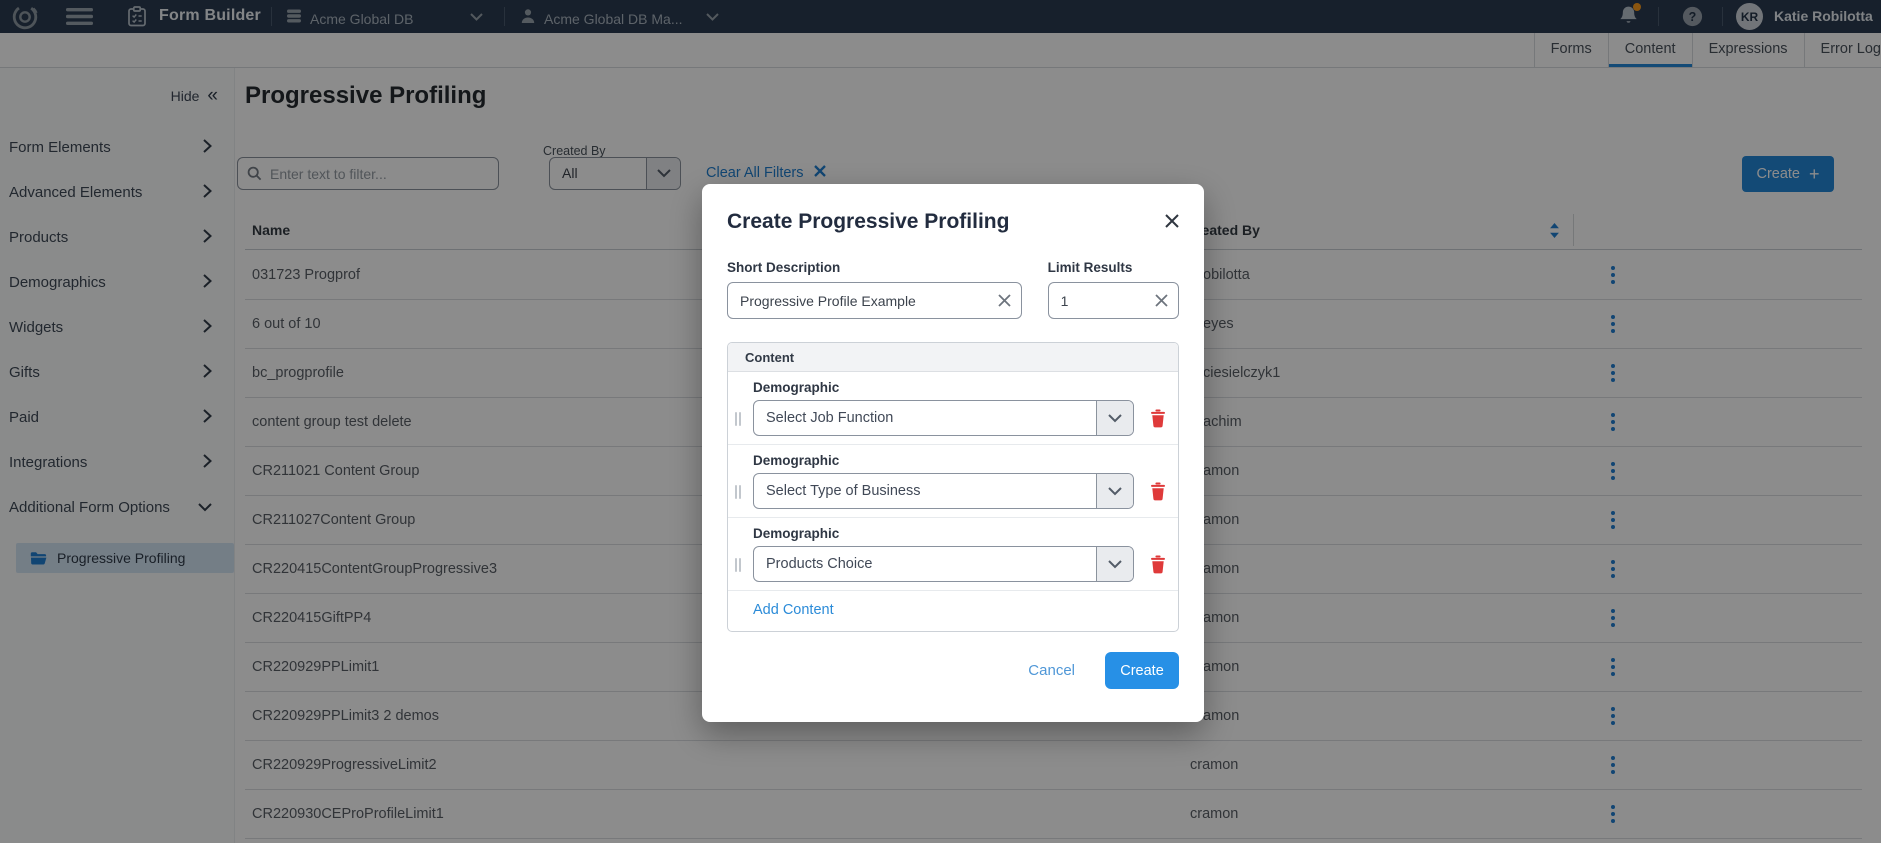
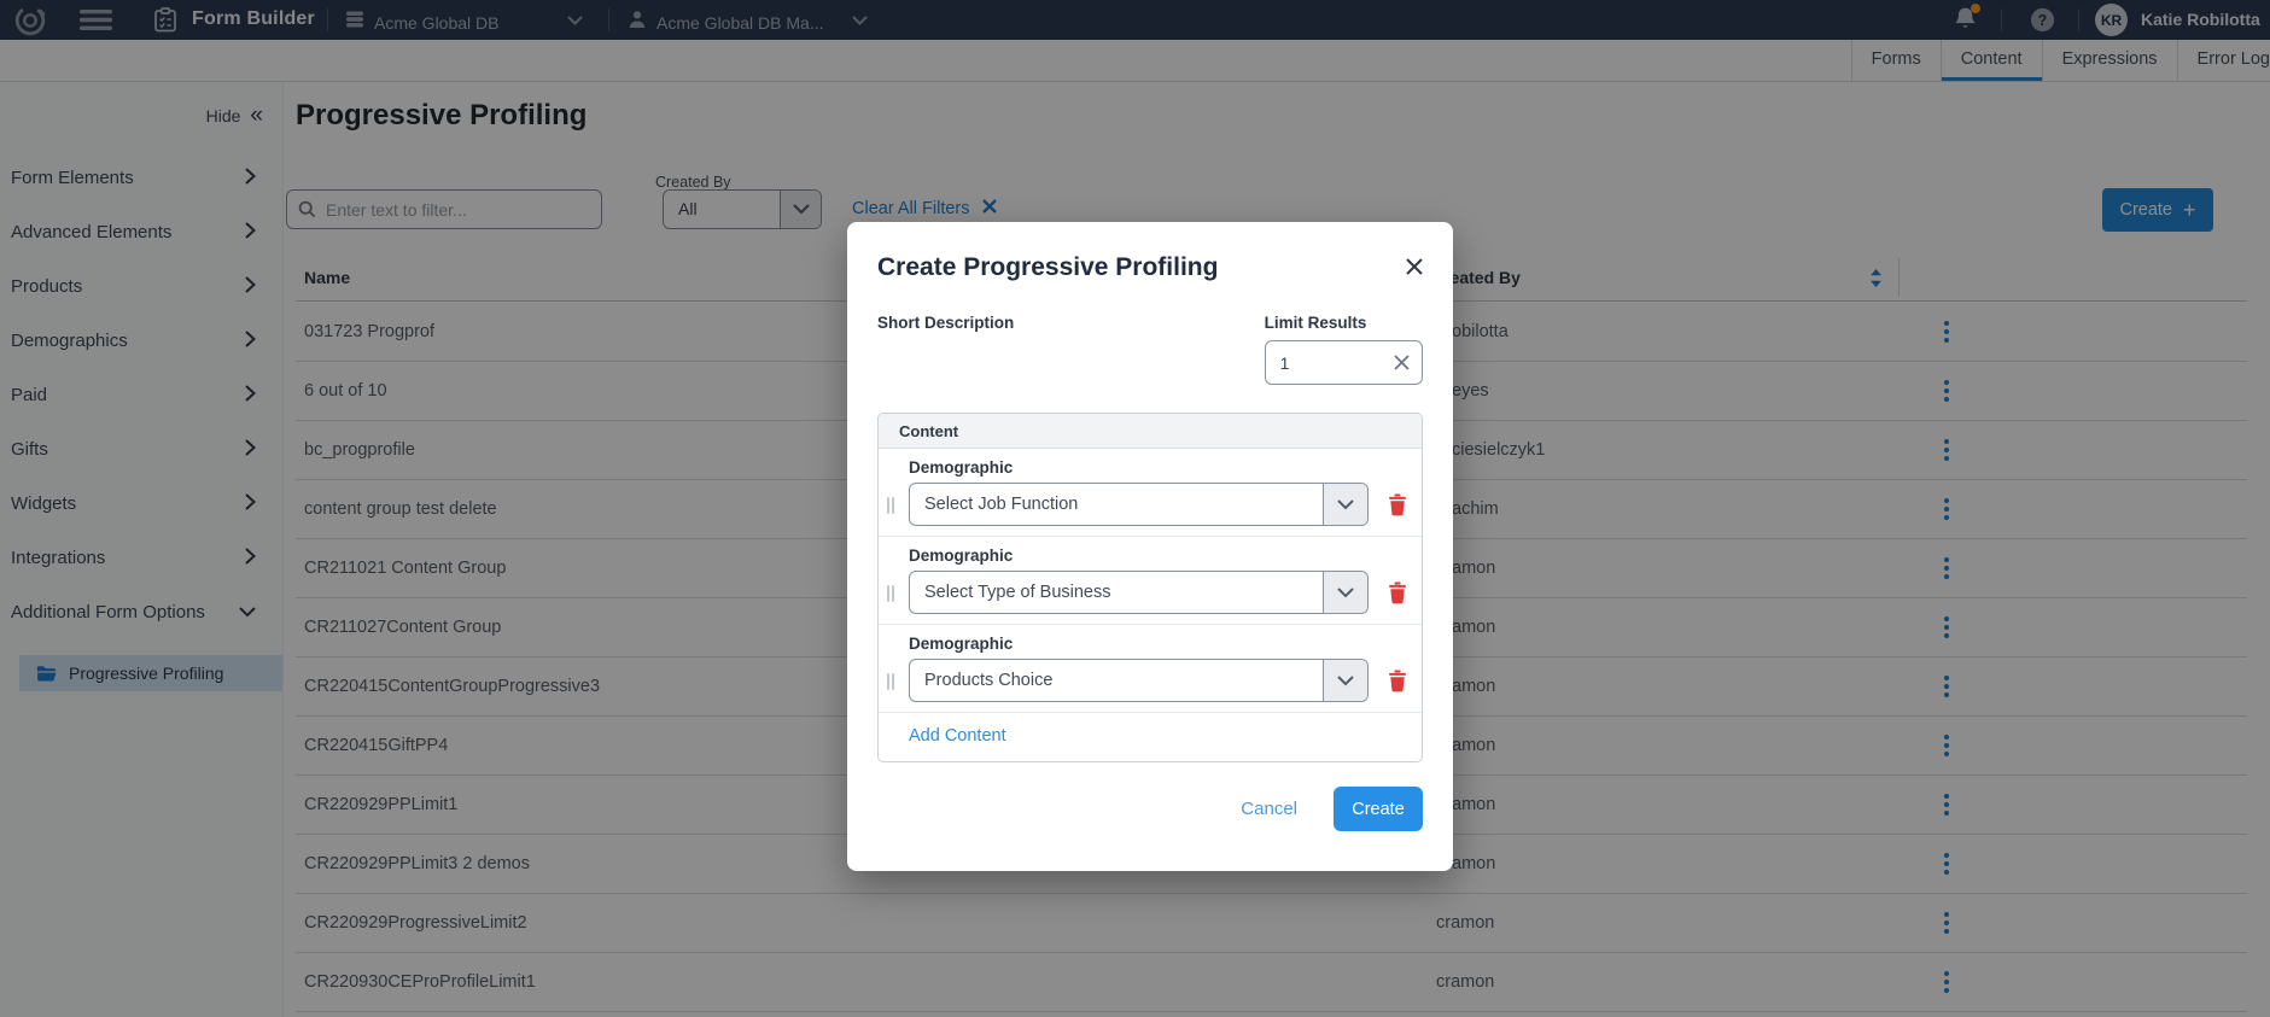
  Form Builder
  Acme Global DB
  Acme Global DB Ma...
  ?
  KR
  Katie Robilotta
  Forms
  Content
  Expressions
  Error Log
  Hide
  «
  Form Elements
  Advanced Elements
  Products
  Demographics
- Widgets
+ Paid
  Gifts
- Paid
+ Widgets
  Integrations
  Additional Form Options
  Progressive Profiling
  Progressive Profiling
  Enter text to filter...
  Created By
  All
  Clear All Filters
  Create
  +
  Name
  eated By
  031723 Progprof
  obilotta
  6 out of 10
  eyes
  bc_progprofile
  ciesielczyk1
  content group test delete
  achim
  CR211021 Content Group
  amon
  CR211027Content Group
  amon
  CR220415ContentGroupProgressive3
  amon
  CR220415GiftPP4
  amon
  CR220929PPLimit1
  amon
  CR220929PPLimit3 2 demos
  amon
  CR220929ProgressiveLimit2
  cramon
  CR220930CEProProfileLimit1
  cramon
  Create Progressive Profiling
  Short Description
- Progressive Profile Example
  Limit Results
  1
  Content
  Demographic
  Select Job Function
  Demographic
  Select Type of Business
  Demographic
  Products Choice
  Add Content
  Cancel
  Create
